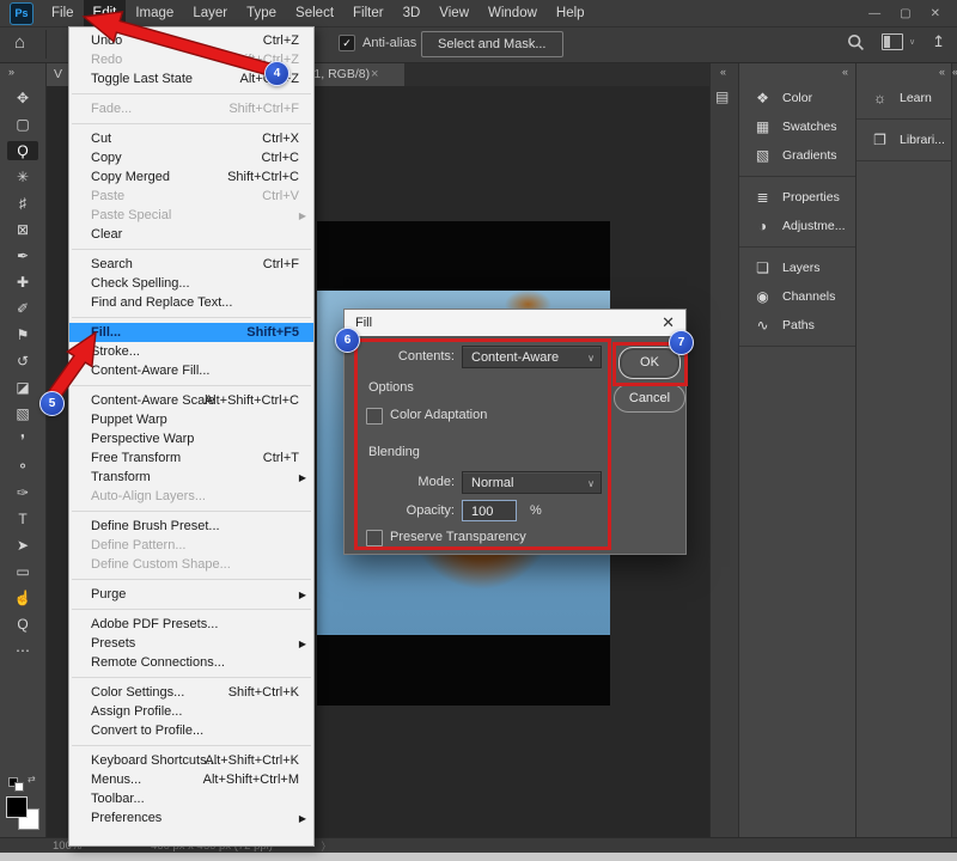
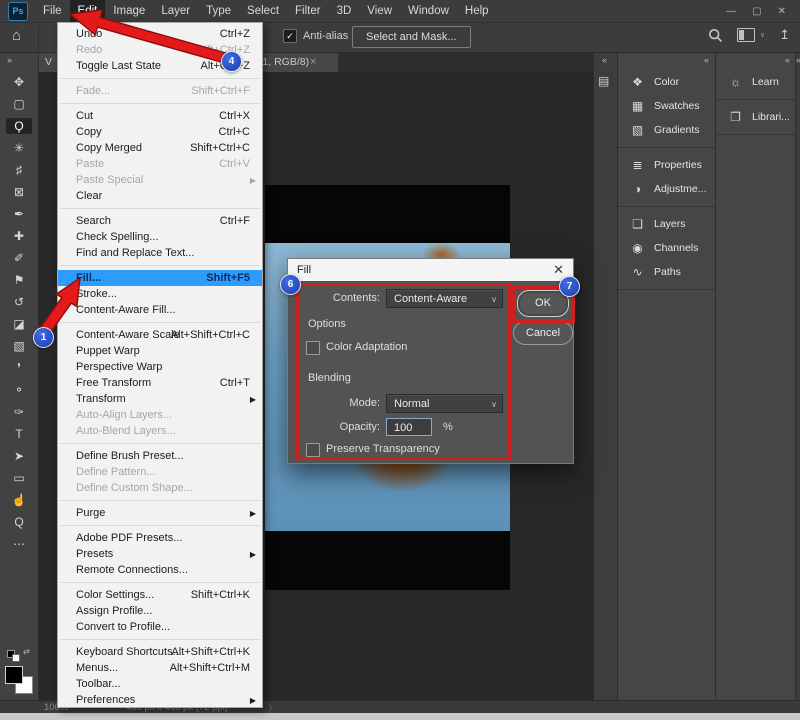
  Ps
  File
  Image
  Layer
  Type
  Select
  Filter
  3D
  View
  Window
  Help
  —
  ▢
  ✕
  ⌂
  ✓
  Anti-alias
  Select and Mask...
  ↥
  V
  1, RGB/8)
  ×
  »
  ✥
  ▢
  Ϙ
  ✳
  ♯
  ⊠
  ✒
  ✚
  ✐
  ⚑
  ↺
  ◪
  ▧
  ❜
  ⚬
  ✑
  T
  ➤
  ▭
  ☝
  Q
  ⋯
  ⇄
  «
  ▤
  «
  ❖
  Color
  ▦
  Swatches
  ▧
  Gradients
  ≣
  Properties
  ◑
  Adjustme...
  ❏
  Layers
  ◉
  Channels
  ∿
  Paths
  «
  ☼
  Learn
  ❐
  Librari...
  «
  〉
  Undo
  Ctrl+Z
  Redo
  Toggle Last State
  Fade...
  Shift+Ctrl+F
  Cut
  Ctrl+X
  Copy
  Ctrl+C
  Copy Merged
  Shift+Ctrl+C
  Paste
  Ctrl+V
  Paste Special
  ▶
  Clear
  Search
  Ctrl+F
  Check Spelling...
  Find and Replace Text...
  ill...
  Shift+F5
  Stroke...
  Content-Aware Fill...
  Content-Aware Scale
  Alt+Shift+Ctrl+C
  Puppet Warp
  Perspective Warp
  Free Transform
  Ctrl+T
  Transform
  ▶
  Auto-Align Layers...
+ Auto-Blend Layers...
  Define Brush Preset...
  Define Pattern...
  Define Custom Shape...
  Purge
  ▶
  Adobe PDF Presets...
  Presets
  ▶
  Remote Connections...
  Color Settings...
  Shift+Ctrl+K
  Assign Profile...
  Convert to Profile...
  Keyboard Shortcuts...
  Alt+Shift+Ctrl+K
  Menus...
  Alt+Shift+Ctrl+M
  Toolbar...
  Preferences
  ▶
  Fill
  ✕
  Contents:
  Content-Aware
  ∨
  Options
  Color Adaptation
  Blending
  Mode:
  Normal
  ∨
  Opacity:
  100
  %
  Preserve Transparency
  OK
  Cancel
  4
- 5
+ 1
  6
  7
